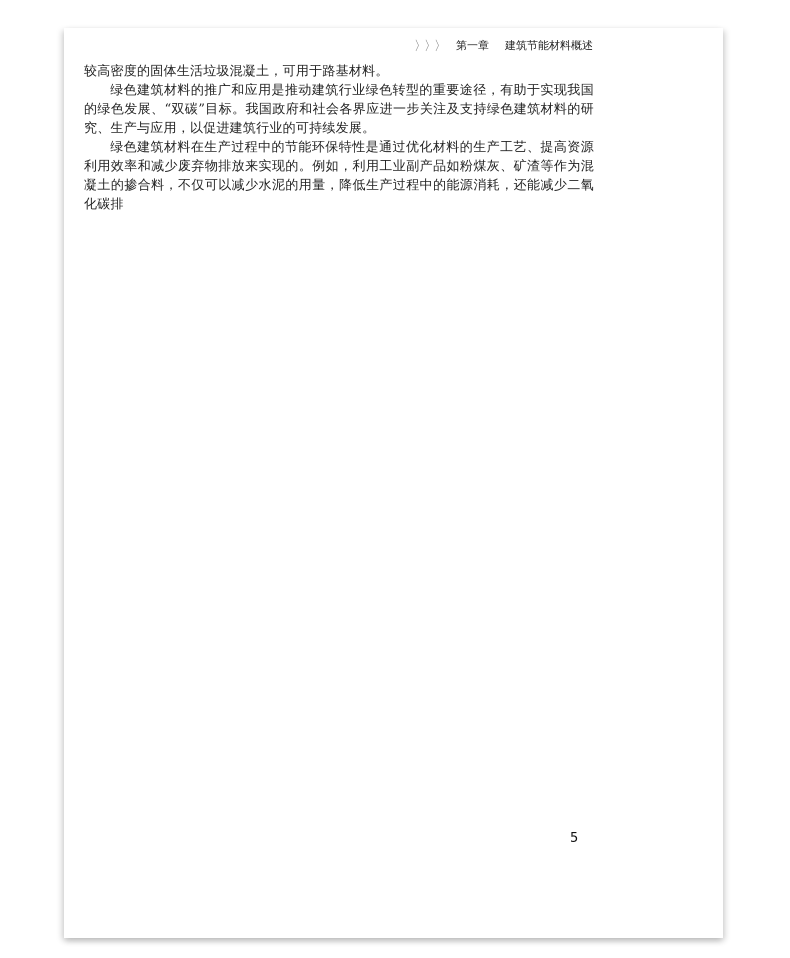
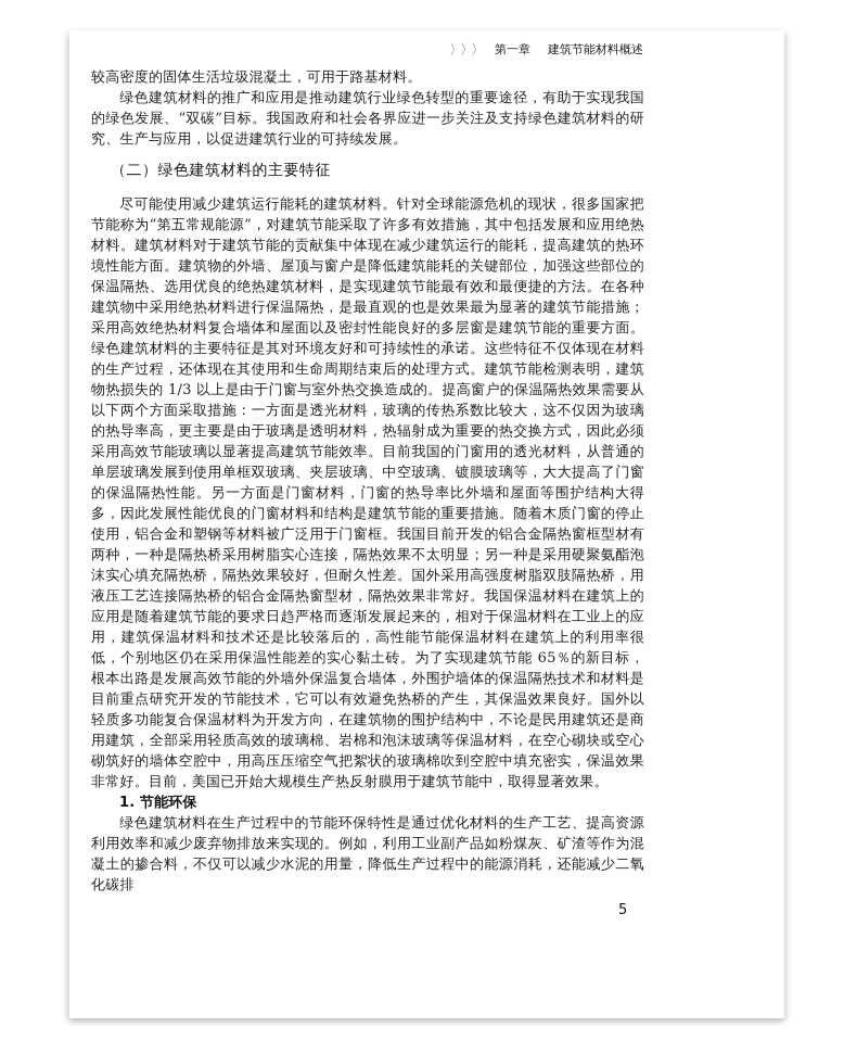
  〉〉〉
  第一章
  建筑节能材料概述
  较高密度的固体生活垃圾混凝土，可用于路基材料。
  绿色建筑材料的推广和应用是推动建筑行业绿色转型的重要途径，有助于实现我国的绿色发展、“双碳”目标。我国政府和社会各界应进一步关注及支持绿色建筑材料的研究、生产与应用，以促进建筑行业的可持续发展。
+ （二）绿色建筑材料的主要特征
+ 尽可能使用减少建筑运行能耗的建筑材料。针对全球能源危机的现状，很多国家把节能称为“第五常规能源”，对建筑节能采取了许多有效措施，其中包括发展和应用绝热材料。建筑材料对于建筑节能的贡献集中体现在减少建筑运行的能耗，提高建筑的热环境性能方面。建筑物的外墙、屋顶与窗户是降低建筑能耗的关键部位，加强这些部位的保温隔热、选用优良的绝热建筑材料，是实现建筑节能最有效和最便捷的方法。在各种建筑物中采用绝热材料进行保温隔热，是最直观的也是效果最为显著的建筑节能措施；采用高效绝热材料复合墙体和屋面以及密封性能良好的多层窗是建筑节能的重要方面。绿色建筑材料的主要特征是其对环境友好和可持续性的承诺。这些特征不仅体现在材料的生产过程，还体现在其使用和生命周期结束后的处理方式。建筑节能检测表明，建筑物热损失的 1/3 以上是由于门窗与室外热交换造成的。提高窗户的保温隔热效果需要从以下两个方面采取措施：一方面是透光材料，玻璃的传热系数比较大，这不仅因为玻璃的热导率高，更主要是由于玻璃是透明材料，热辐射成为重要的热交换方式，因此必须采用高效节能玻璃以显著提高建筑节能效率。目前我国的门窗用的透光材料，从普通的单层玻璃发展到使用单框双玻璃、夹层玻璃、中空玻璃、镀膜玻璃等，大大提高了门窗的保温隔热性能。另一方面是门窗材料，门窗的热导率比外墙和屋面等围护结构大得多，因此发展性能优良的门窗材料和结构是建筑节能的重要措施。随着木质门窗的停止使用，铝合金和塑钢等材料被广泛用于门窗框。我国目前开发的铝合金隔热窗框型材有两种，一种是隔热桥采用树脂实心连接，隔热效果不太明显；另一种是采用硬聚氨酯泡沫实心填充隔热桥，隔热效果较好，但耐久性差。国外采用高强度树脂双肢隔热桥，用液压工艺连接隔热桥的铝合金隔热窗型材，隔热效果非常好。我国保温材料在建筑上的应用是随着建筑节能的要求日趋严格而逐渐发展起来的，相对于保温材料在工业上的应用，建筑保温材料和技术还是比较落后的，高性能节能保温材料在建筑上的利用率很低，个别地区仍在采用保温性能差的实心黏土砖。为了实现建筑节能 65％的新目标，根本出路是发展高效节能的外墙外保温复合墙体，外围护墙体的保温隔热技术和材料是目前重点研究开发的节能技术，它可以有效避免热桥的产生，其保温效果良好。国外以轻质多功能复合保温材料为开发方向，在建筑物的围护结构中，不论是民用建筑还是商用建筑，全部采用轻质高效的玻璃棉、岩棉和泡沫玻璃等保温材料，在空心砌块或空心砌筑好的墙体空腔中，用高压压缩空气把絮状的玻璃棉吹到空腔中填充密实，保温效果非常好。目前，美国已开始大规模生产热反射膜用于建筑节能中，取得显著效果。
+ 1. 节能环保
  绿色建筑材料在生产过程中的节能环保特性是通过优化材料的生产工艺、提高资源利用效率和减少废弃物排放来实现的。例如，利用工业副产品如粉煤灰、矿渣等作为混凝土的掺合料，不仅可以减少水泥的用量，降低生产过程中的能源消耗，还能减少二氧化碳排
  5
